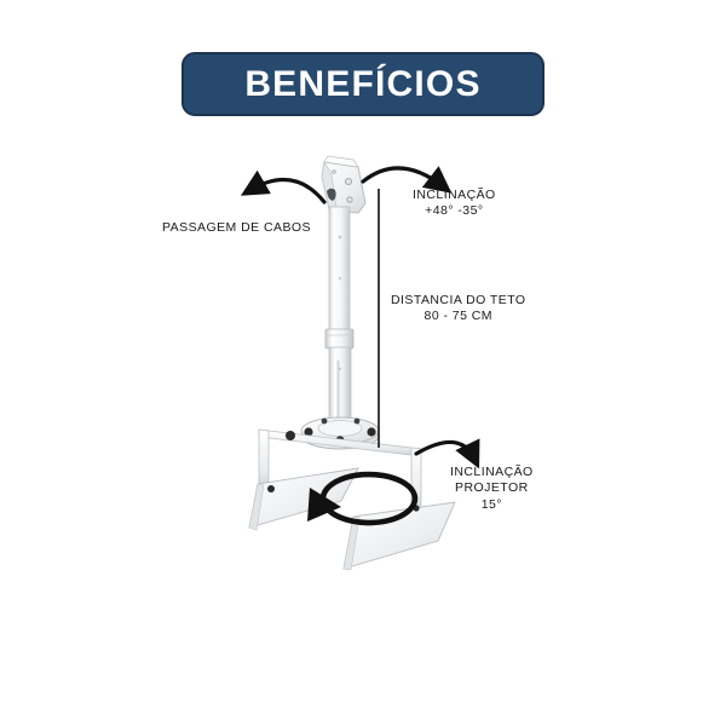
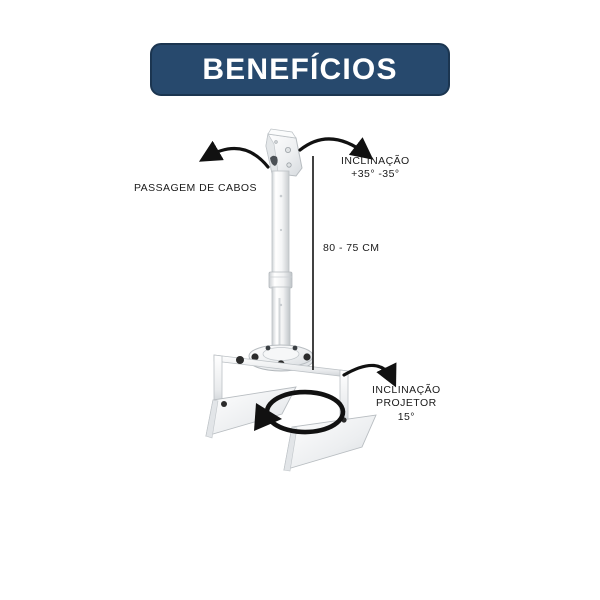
  BENEFÍCIOS
  PASSAGEM DE CABOS
  INCLINAÇÃO
- +48° -35°
+ +35° -35°
- DISTANCIA DO TETO
  80 - 75 CM
  INCLINAÇÃO
  PROJETOR
  15°
